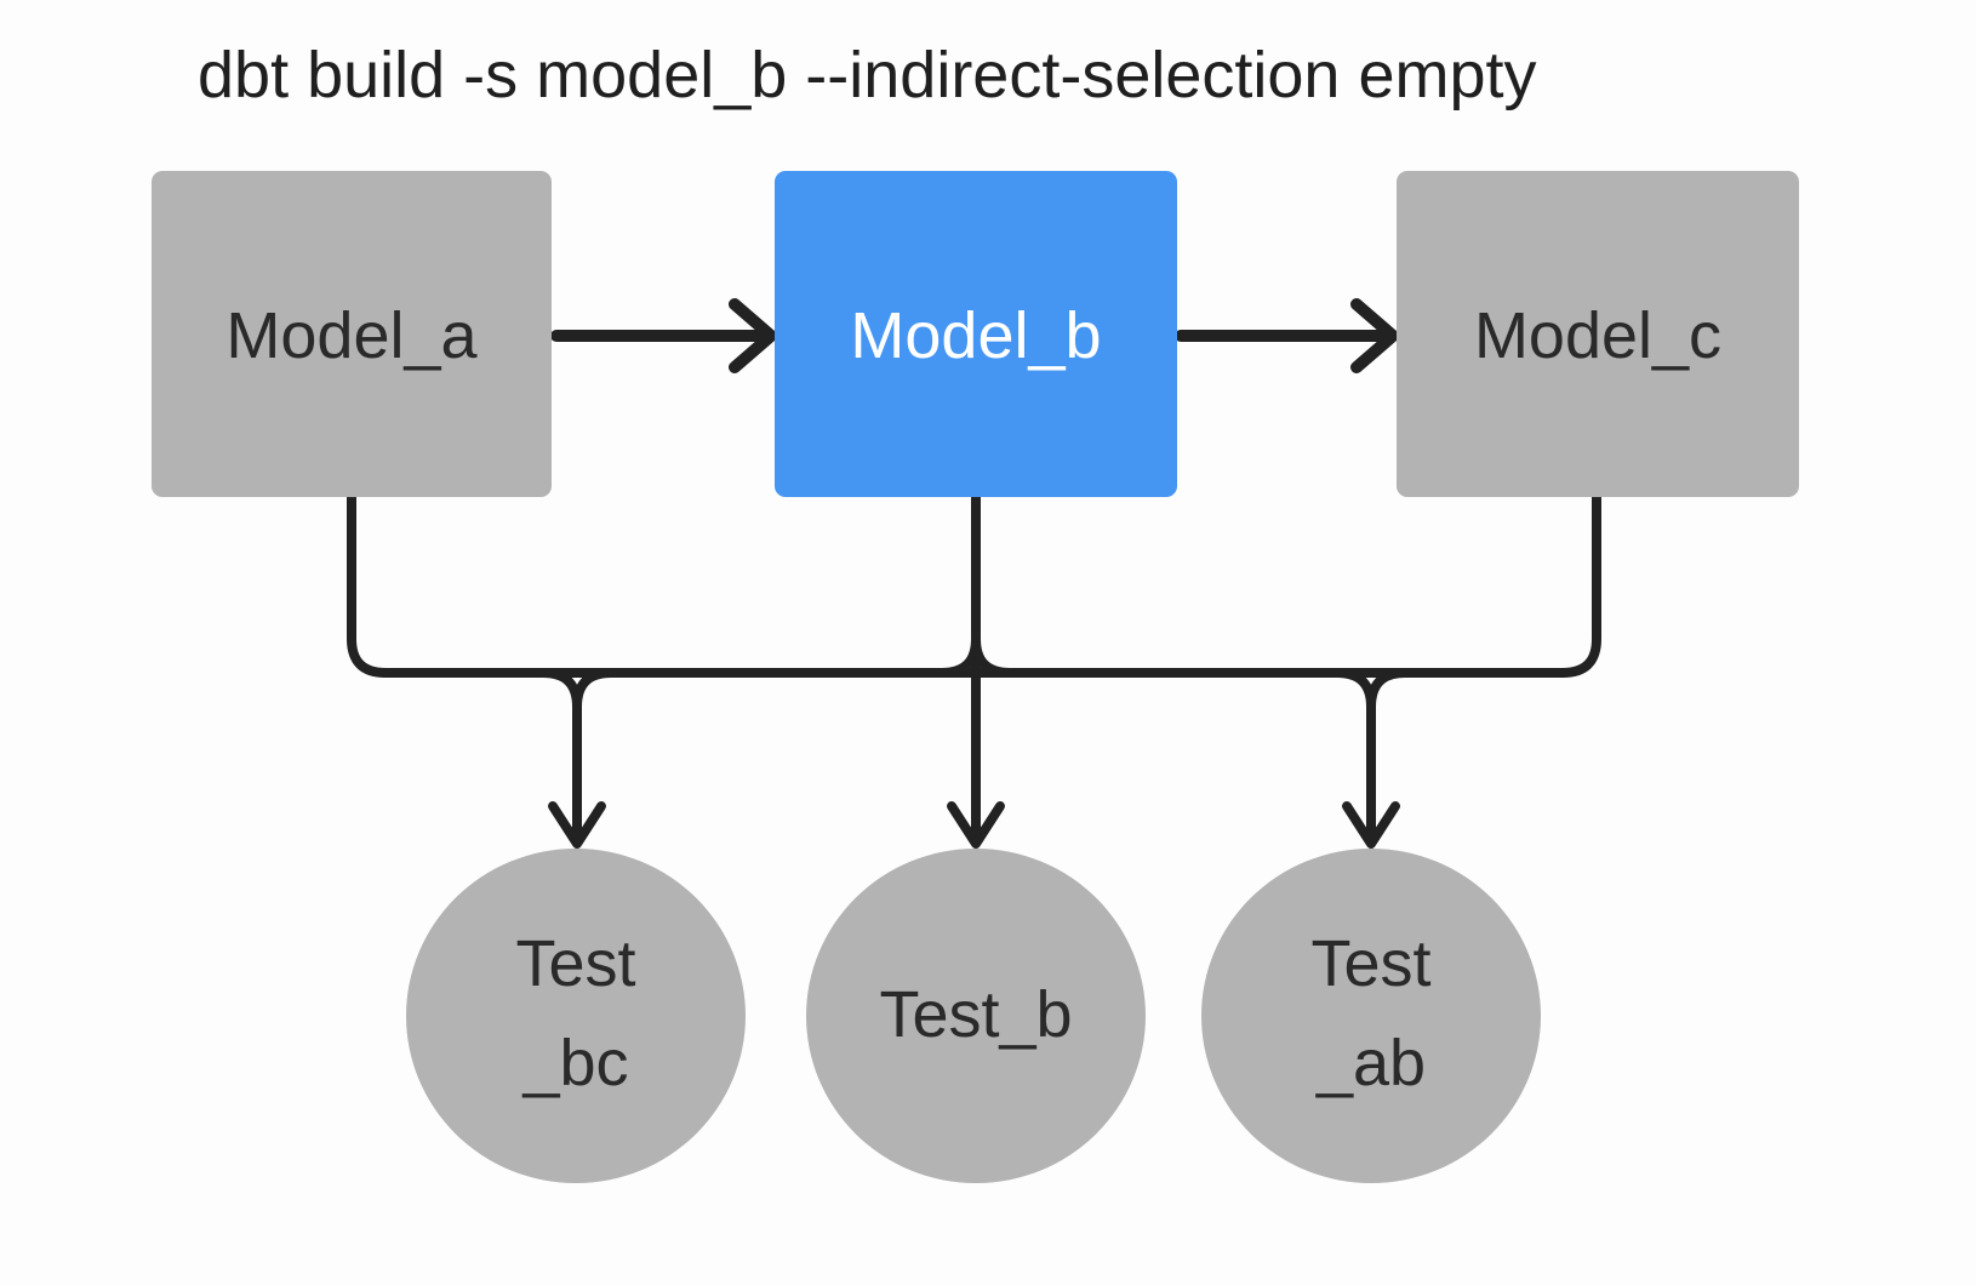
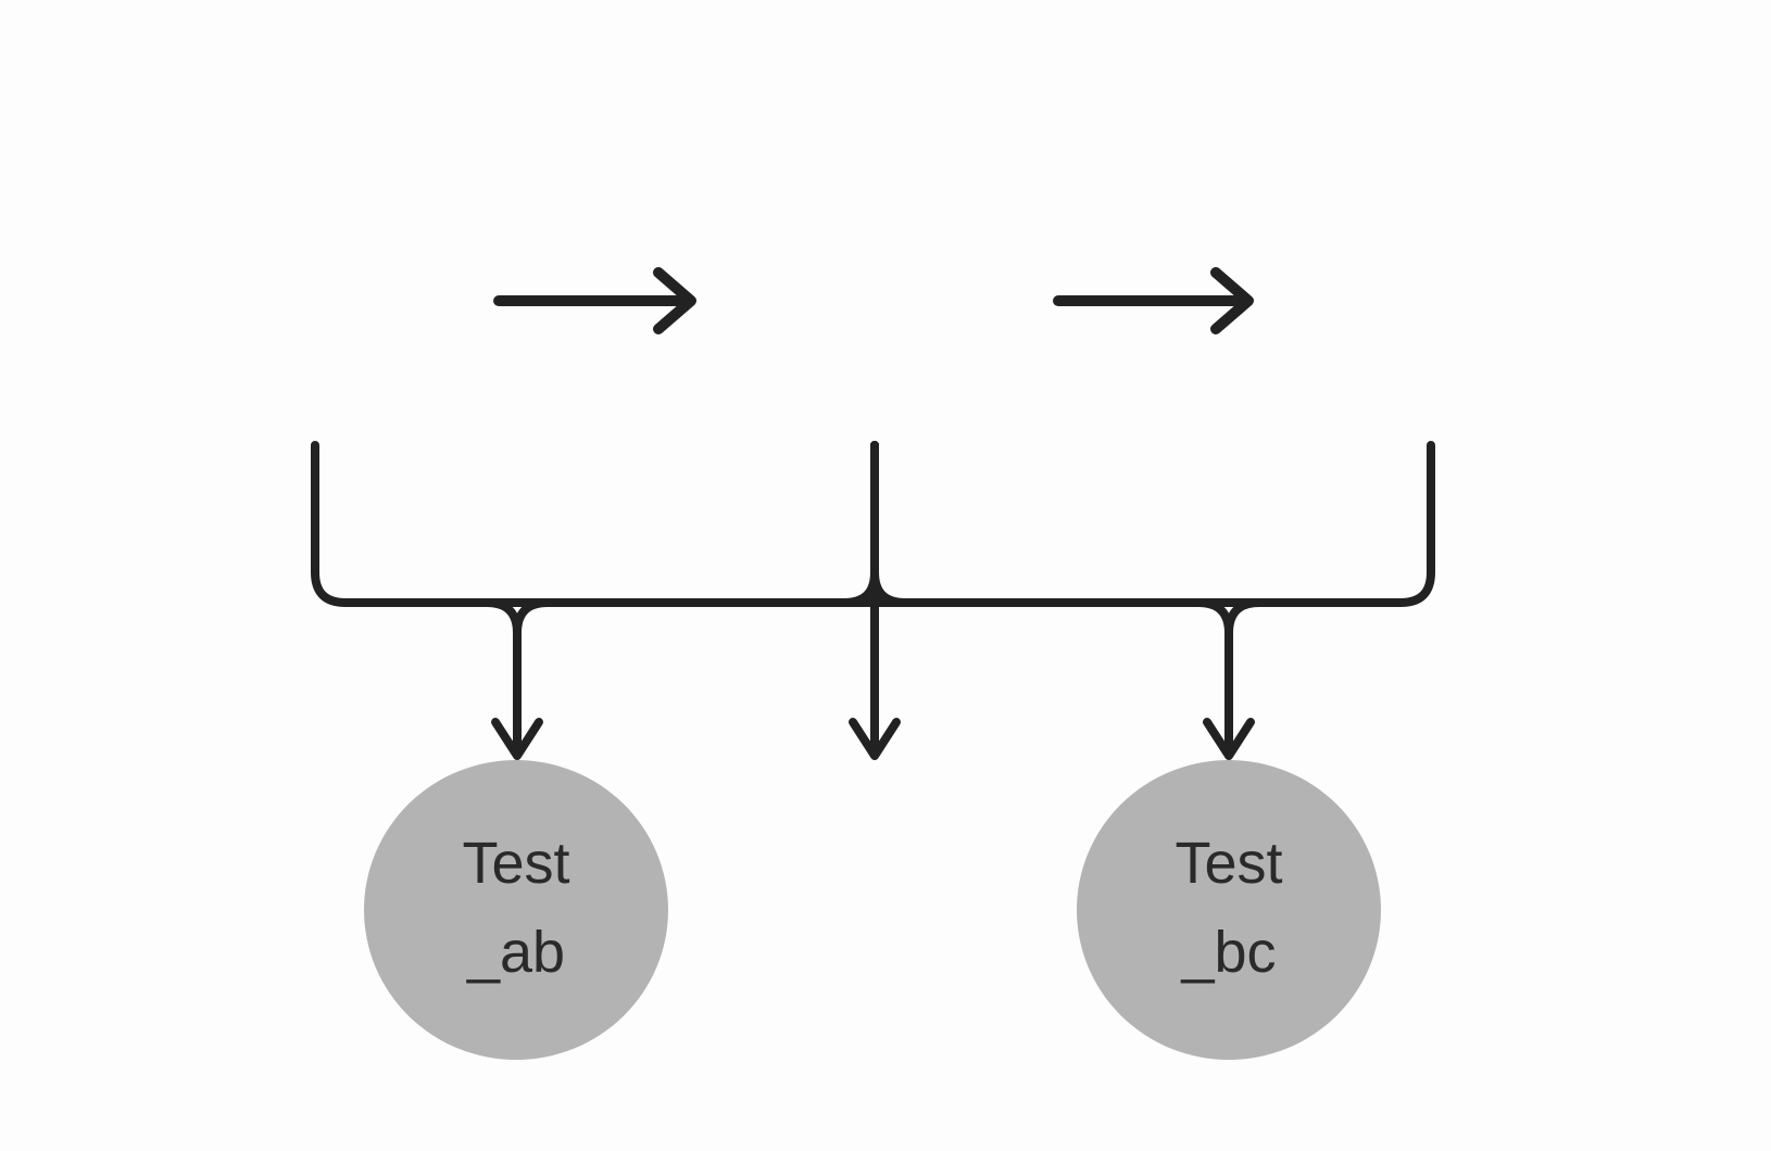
- dbt build -s model_b --indirect-selection empty
- Model_a
- Model_b
- Model_c
  Test
- _bc
+ _ab
- Test_b
  Test
- _ab
+ _bc
